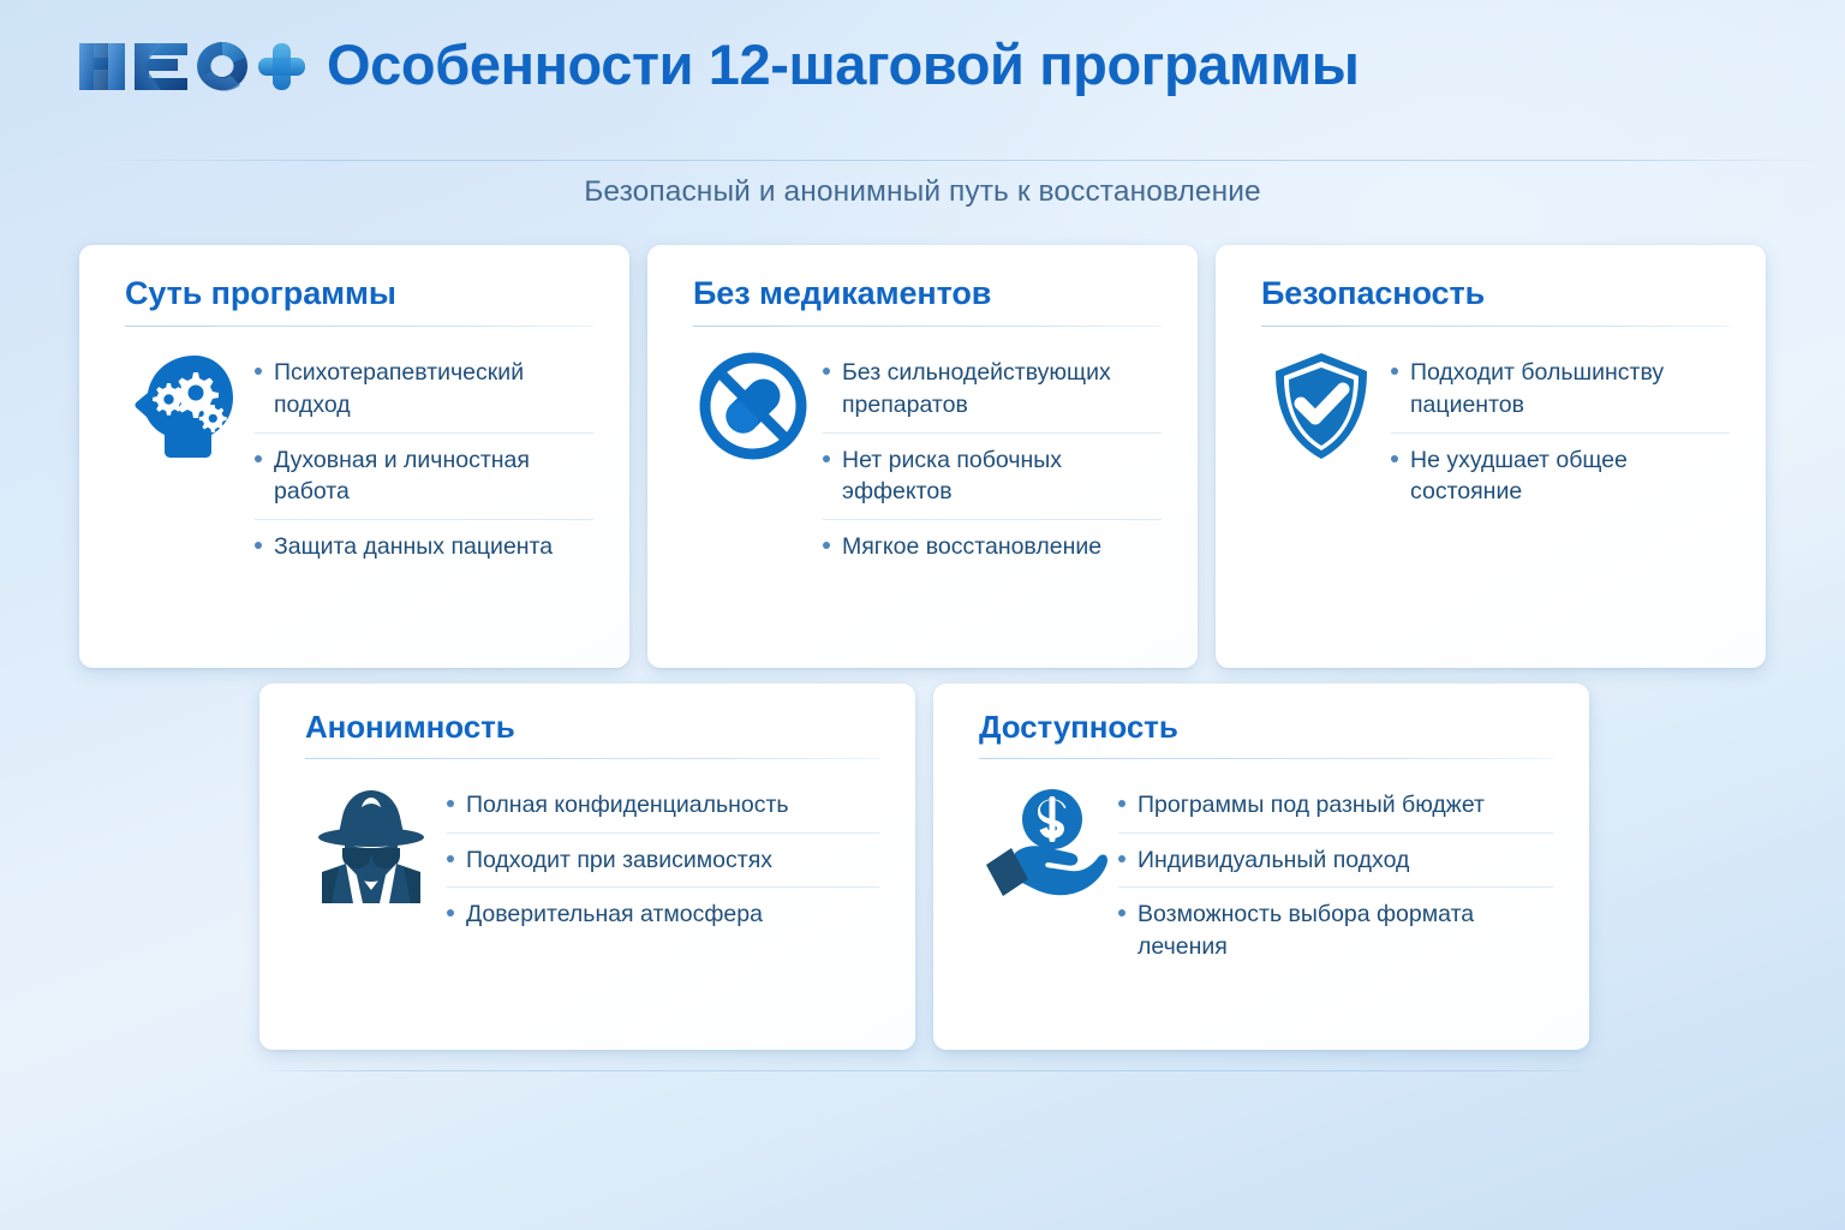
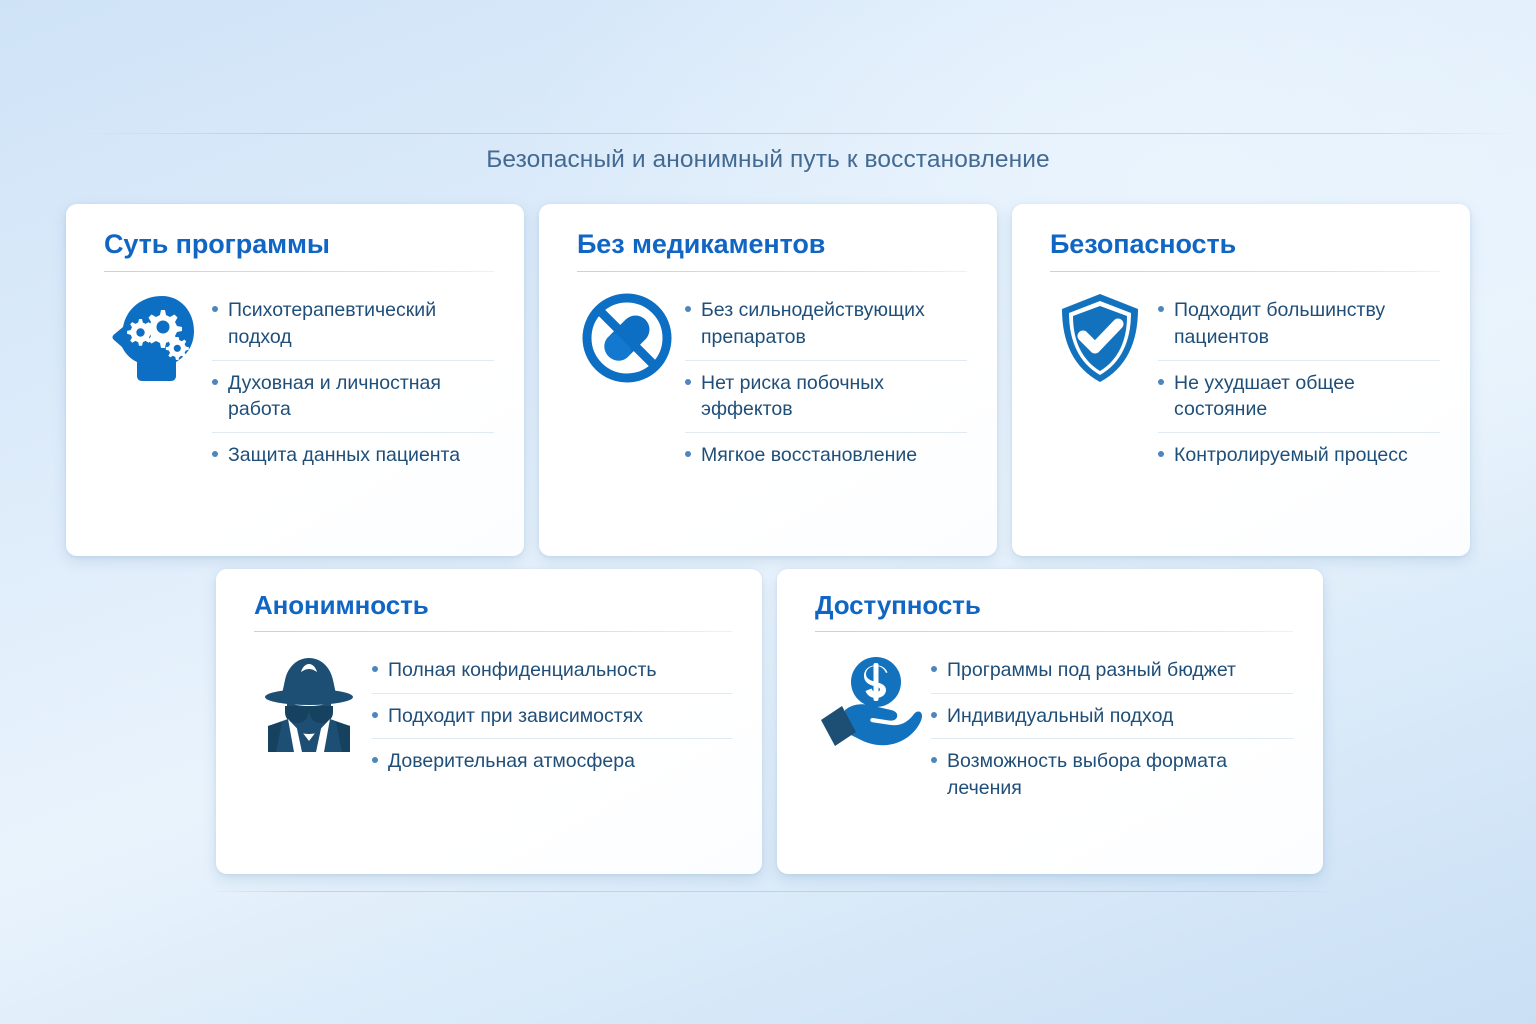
- Особенности 12-шаговой программы
  Безопасный и анонимный путь к восстановление
  Суть программы
  Психотерапевтический подход
  Духовная и личностная работа
  Защита данных пациента
  Без медикаментов
  Без сильнодействующих препаратов
  Нет риска побочных эффектов
  Мягкое восстановление
  Безопасность
  Подходит большинству пациентов
  Не ухудшает общее состояние
+ Контролируемый процесс
  Анонимность
  Полная конфиденциальность
  Подходит при зависимостях
  Доверительная атмосфера
  Доступность
  Программы под разный бюджет
  Индивидуальный подход
  Возможность выбора формата лечения
